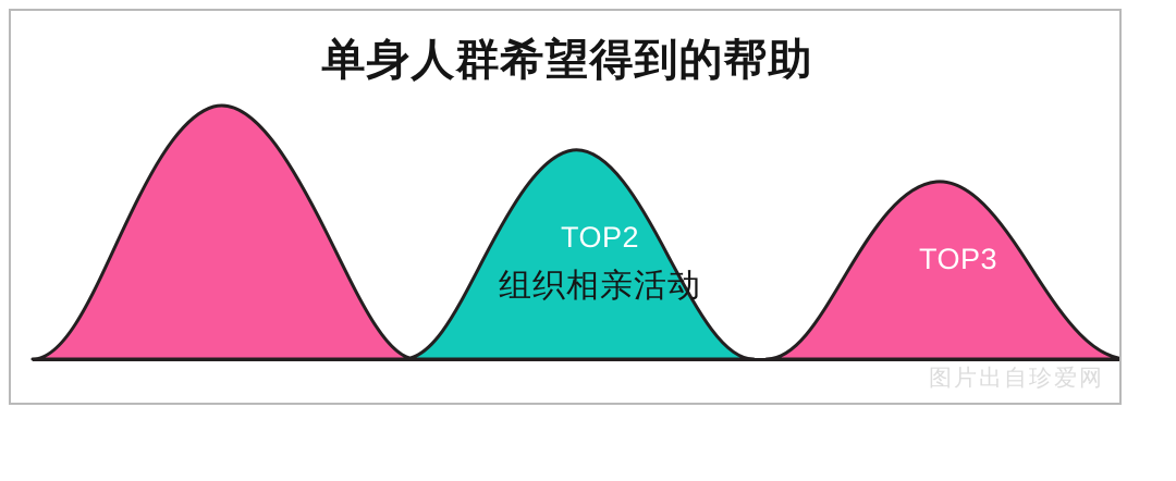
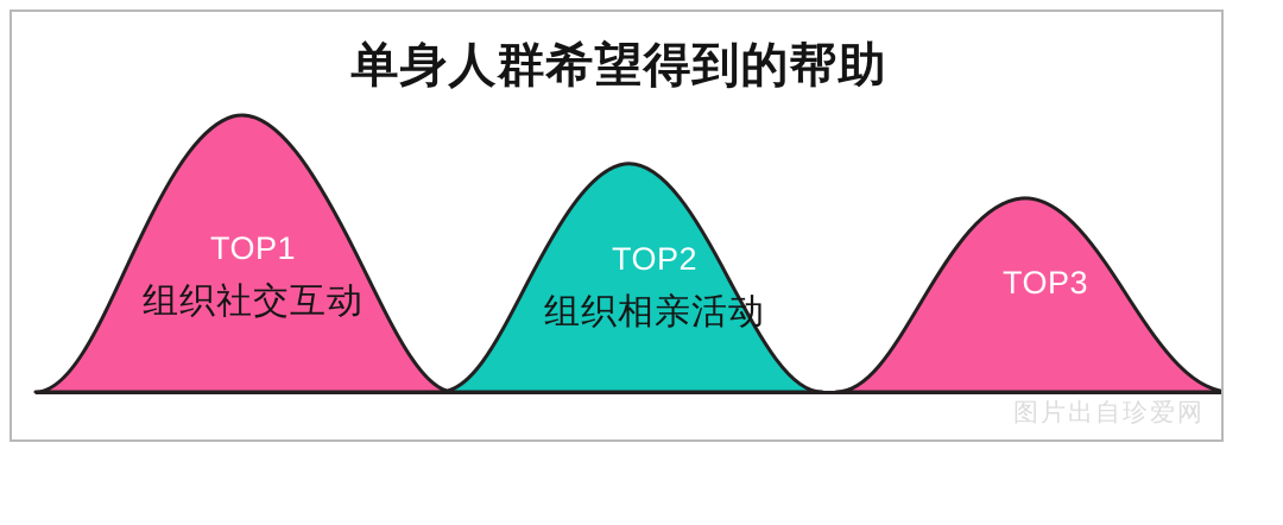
  单身人群希望得到的帮助
+ TOP1
+ 组织社交互动
  TOP2
  组织相亲活动
  TOP3
  图片出自珍爱网
